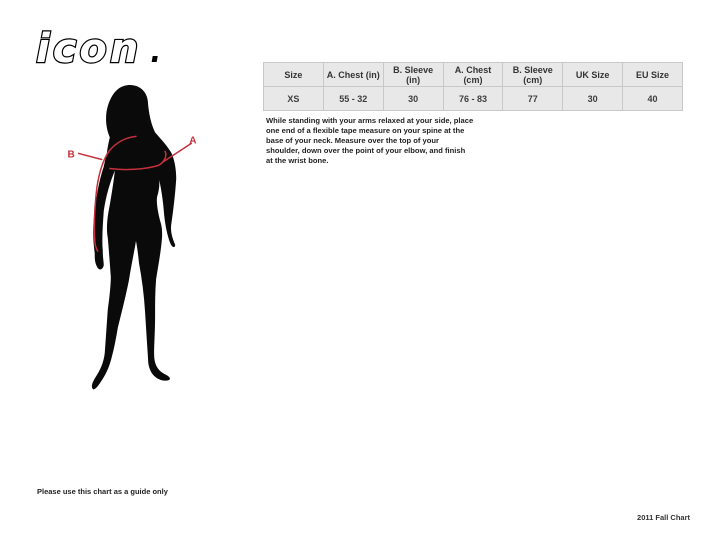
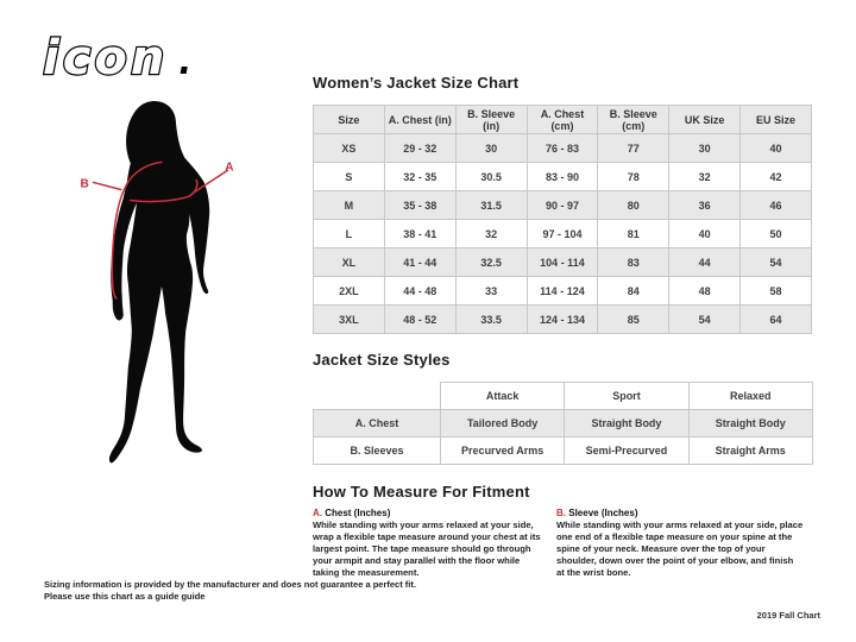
  icon
  A
  B
+ Women’s Jacket Size Chart
  Size	A. Chest (in)	B. Sleeve (in)	A. Chest (cm)	B. Sleeve (cm)	UK Size	EU Size
- XS	55 - 32	30	76 - 83	77	30	40
+ XS	29 - 32	30	76 - 83	77	30	40
+ S	32 - 35	30.5	83 - 90	78	32	42
+ M	35 - 38	31.5	90 - 97	80	36	46
+ L	38 - 41	32	97 - 104	81	40	50
+ XL	41 - 44	32.5	104 - 114	83	44	54
+ 2XL	44 - 48	33	114 - 124	84	48	58
+ 3XL	48 - 52	33.5	124 - 134	85	54	64
+ Jacket Size Styles
+ 	Attack	Sport	Relaxed
+ A. Chest	Tailored Body	Straight Body	Straight Body
+ B. Sleeves	Precurved Arms	Semi-Precurved	Straight Arms
+ How To Measure For Fitment
+ A. Chest (Inches)
+ While standing with your arms relaxed at your side, wrap a flexible tape measure around your chest at its largest point. The tape measure should go through your armpit and stay parallel with the floor while taking the measurement.
+ B. Sleeve (Inches)
- While standing with your arms relaxed at your side, place one end of a flexible tape measure on your spine at the base of your neck. Measure over the top of your shoulder, down over the point of your elbow, and finish at the wrist bone.
+ While standing with your arms relaxed at your side, place one end of a flexible tape measure on your spine at the spine of your neck. Measure over the top of your shoulder, down over the point of your elbow, and finish at the wrist bone.
+ Sizing information is provided by the manufacturer and does not guarantee a perfect fit.
- Please use this chart as a guide only
+ Please use this chart as a guide guide
- 2011 Fall Chart
+ 2019 Fall Chart
